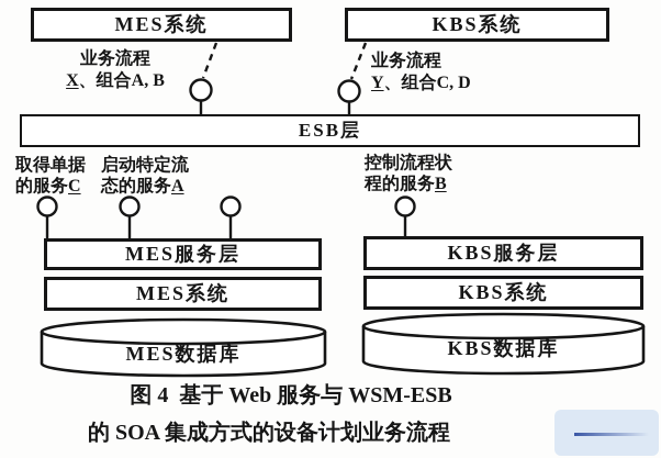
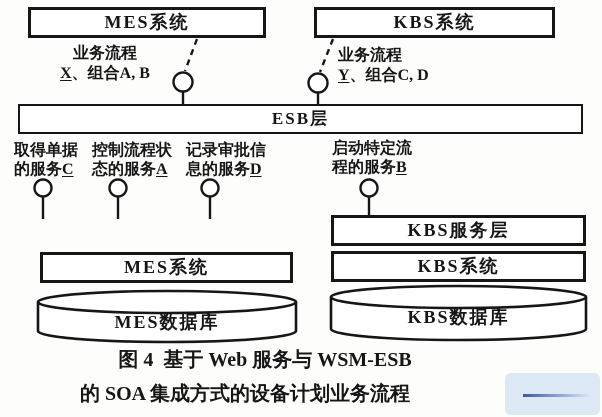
  MES系统
  KBS系统
  业务流程
  X、组合A, B
  业务流程
  Y、组合C, D
  ESB层
  取得单据
  的服务C
- 启动特定流
+ 控制流程状
  态的服务A
+ 记录审批信
+ 息的服务D
- 控制流程状
+ 启动特定流
  程的服务B
- MES服务层
  MES系统
  MES数据库
  KBS服务层
  KBS系统
  KBS数据库
  图 4 基于 Web 服务与 WSM-ESB
  的 SOA 集成方式的设备计划业务流程
